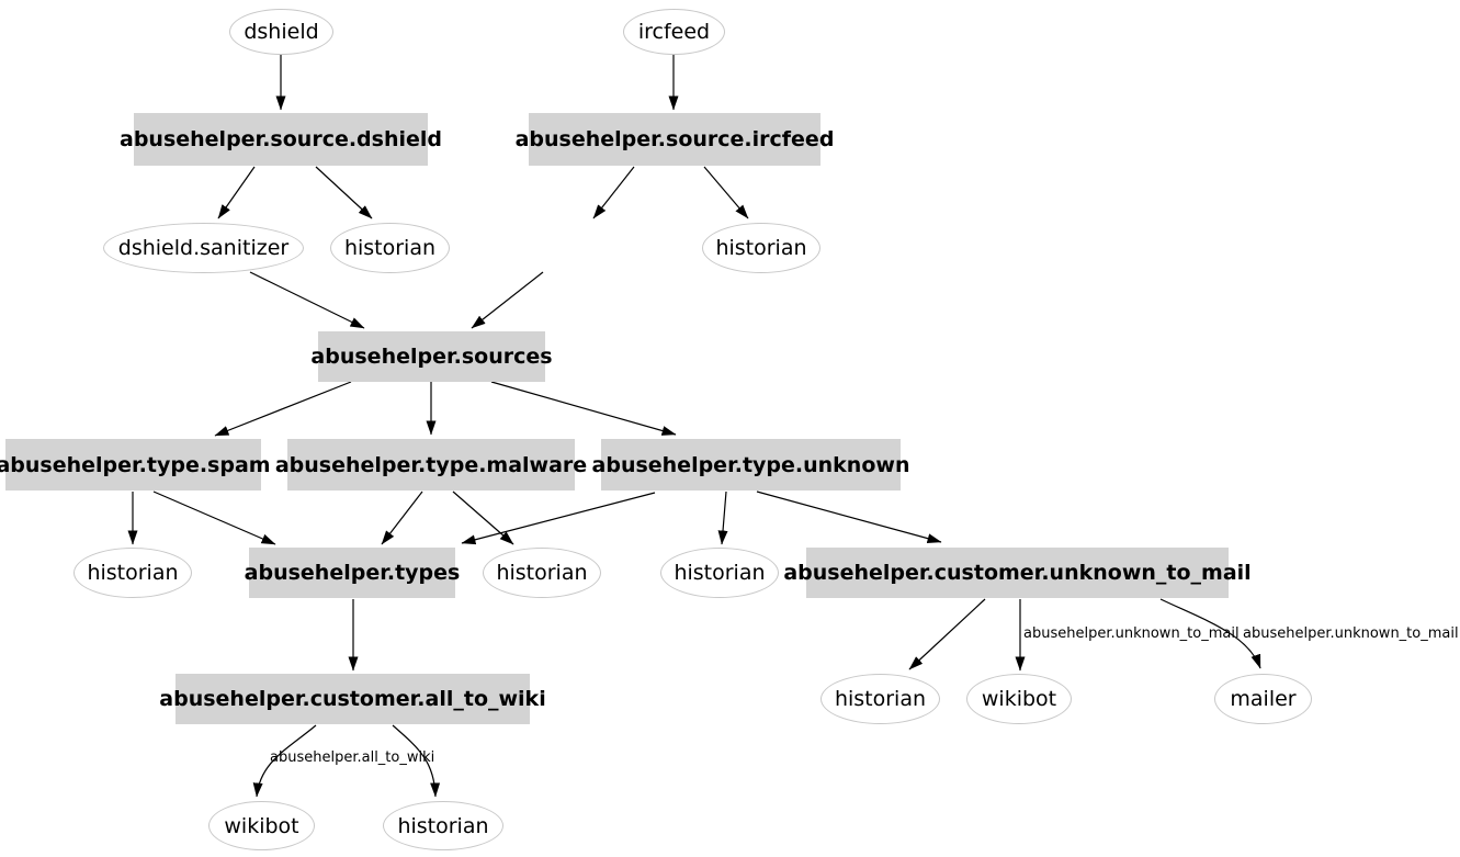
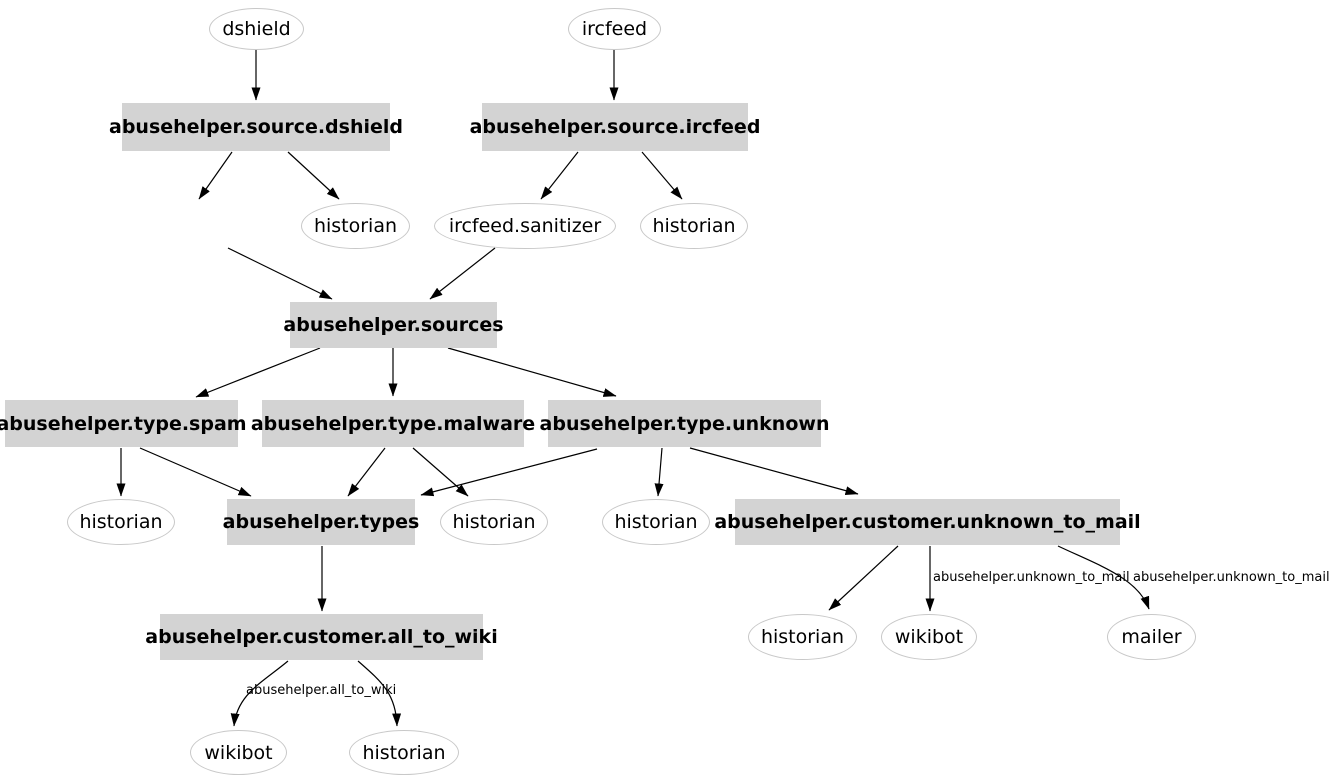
  dshield
  ircfeed
  abusehelper.source.dshield
  abusehelper.source.ircfeed
- dshield.sanitizer
  historian
+ ircfeed.sanitizer
  historian
  abusehelper.sources
  abusehelper.type.spam
  abusehelper.type.malware
  abusehelper.type.unknown
  historian
  abusehelper.types
  historian
  historian
  abusehelper.customer.unknown_to_mail
  abusehelper.unknown_to_mail
  abusehelper.unknown_to_mail
  abusehelper.customer.all_to_wiki
  historian
  wikibot
  mailer
  abusehelper.all_to_wiki
  wikibot
  historian
